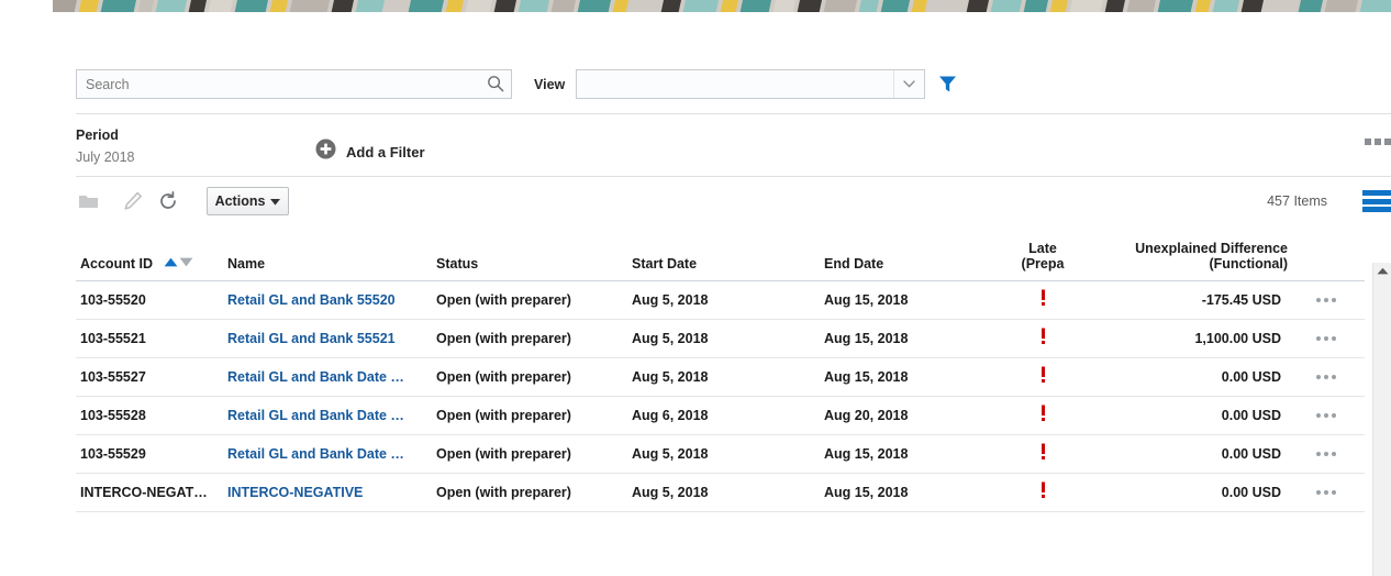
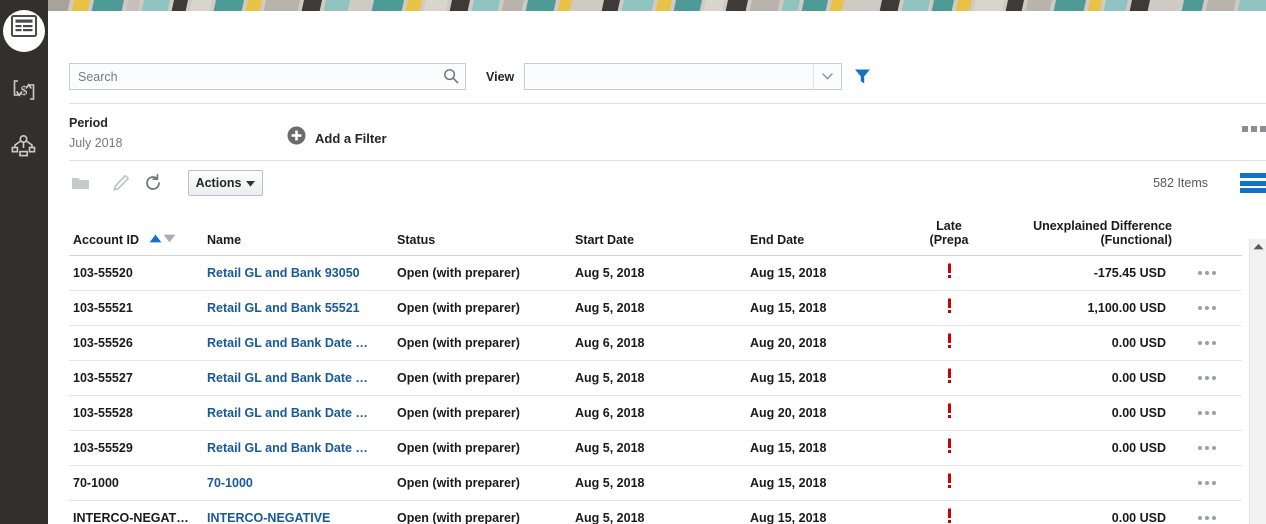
+ $
  Search
  View
  Period
  July 2018
  Add a Filter
  Actions
- 457 Items
+ 582 Items
  Account ID	Name	Status	Start Date	End Date	Late (Prepa	Unexplained Difference (Functional)
- 103-55520	Retail GL and Bank 55520	Open (with preparer)	Aug 5, 2018	Aug 15, 2018		-175.45 USD
+ 103-55520	Retail GL and Bank 93050	Open (with preparer)	Aug 5, 2018	Aug 15, 2018		-175.45 USD
  103-55521	Retail GL and Bank 55521	Open (with preparer)	Aug 5, 2018	Aug 15, 2018		1,100.00 USD
+ 103-55526	Retail GL and Bank Date …	Open (with preparer)	Aug 6, 2018	Aug 20, 2018		0.00 USD
  103-55527	Retail GL and Bank Date …	Open (with preparer)	Aug 5, 2018	Aug 15, 2018		0.00 USD
  103-55528	Retail GL and Bank Date …	Open (with preparer)	Aug 6, 2018	Aug 20, 2018		0.00 USD
  103-55529	Retail GL and Bank Date …	Open (with preparer)	Aug 5, 2018	Aug 15, 2018		0.00 USD
+ 70-1000	70-1000	Open (with preparer)	Aug 5, 2018	Aug 15, 2018
  INTERCO-NEGAT…	INTERCO-NEGATIVE	Open (with preparer)	Aug 5, 2018	Aug 15, 2018		0.00 USD
